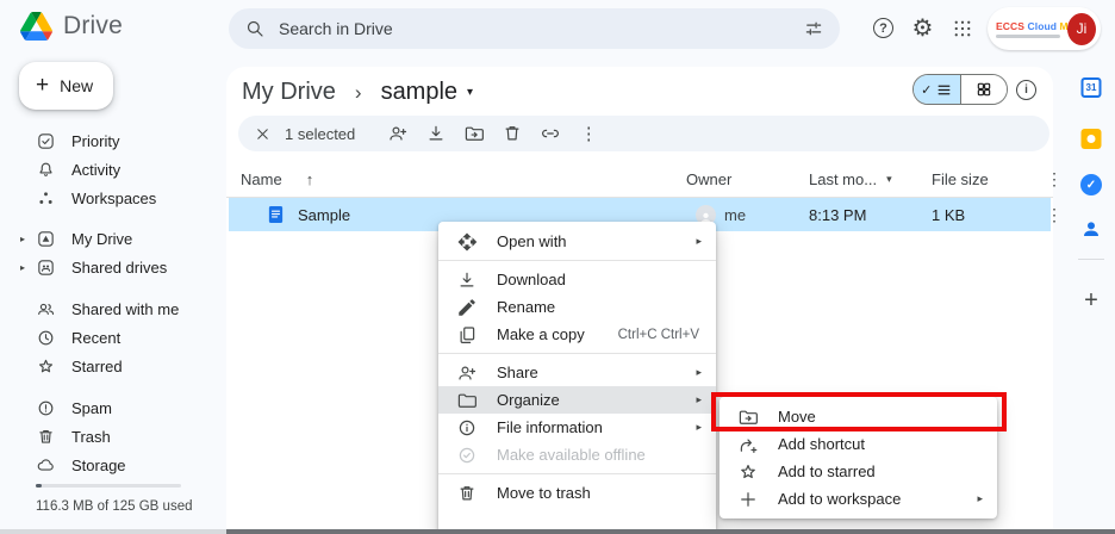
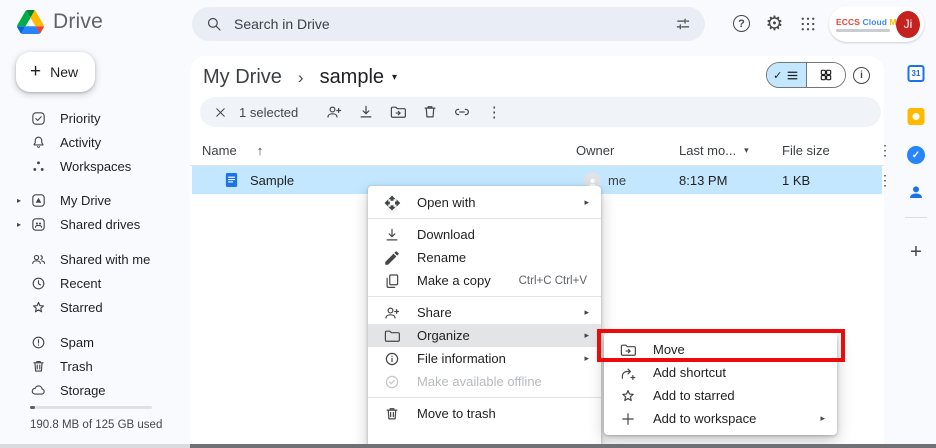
  Drive
  Search in Drive
  ?
  ⚙
  ECCS Cloud M
  Ji
  +
  New
  Priority
  Activity
  Workspaces
  ▸
  My Drive
  ▸
  Shared drives
  Shared with me
  Recent
  Starred
  Spam
  Trash
  Storage
- 116.3 MB of 125 GB used
+ 190.8 MB of 125 GB used
  My Drive
  ›
  sample
  ▾
  ✓
  i
  1 selected
  ⋮
  Name
  ↑
  Owner
  Last mo...
  ▾
  File size
  ⋮
  Sample
  me
  8:13 PM
  1 KB
  ⋮
  Open with
  ▸
  Download
  Rename
  Make a copy
  Ctrl+C Ctrl+V
  Share
  ▸
  Organize
  ▸
  File information
  ▸
  Make available offline
  Move to trash
  Move
  Add shortcut
  Add to starred
  Add to workspace
  ▸
  31
  ✓
  +
